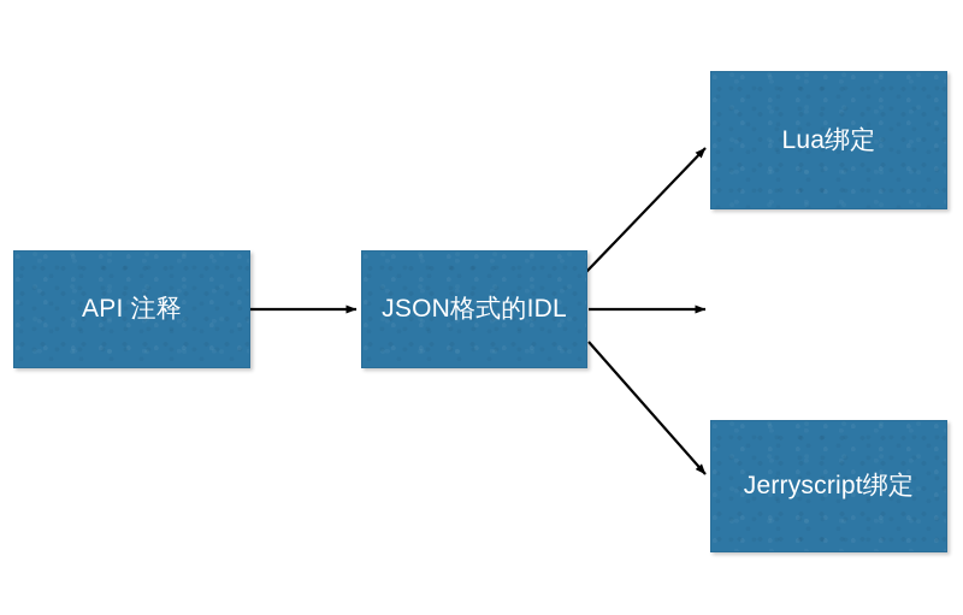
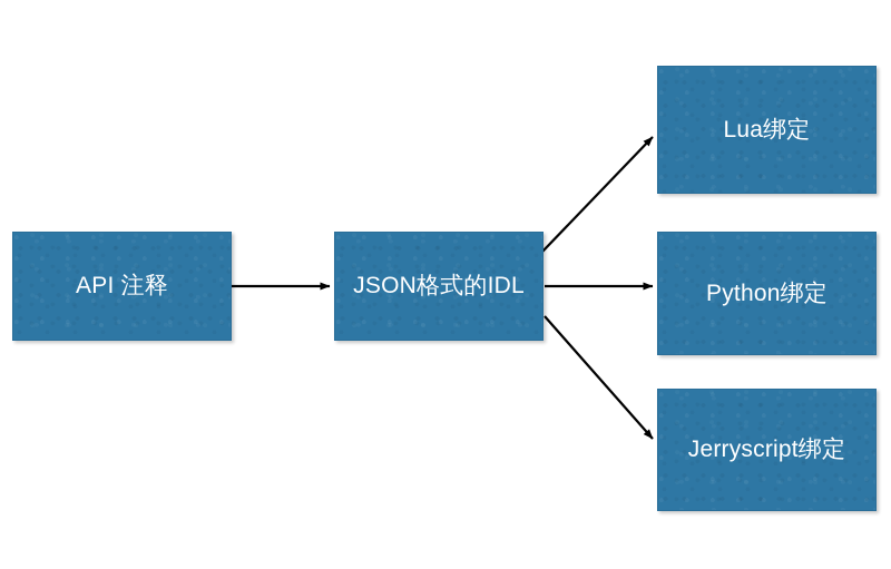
  API 注释
  JSON格式的IDL
  Lua绑定
+ Python绑定
  Jerryscript绑定
